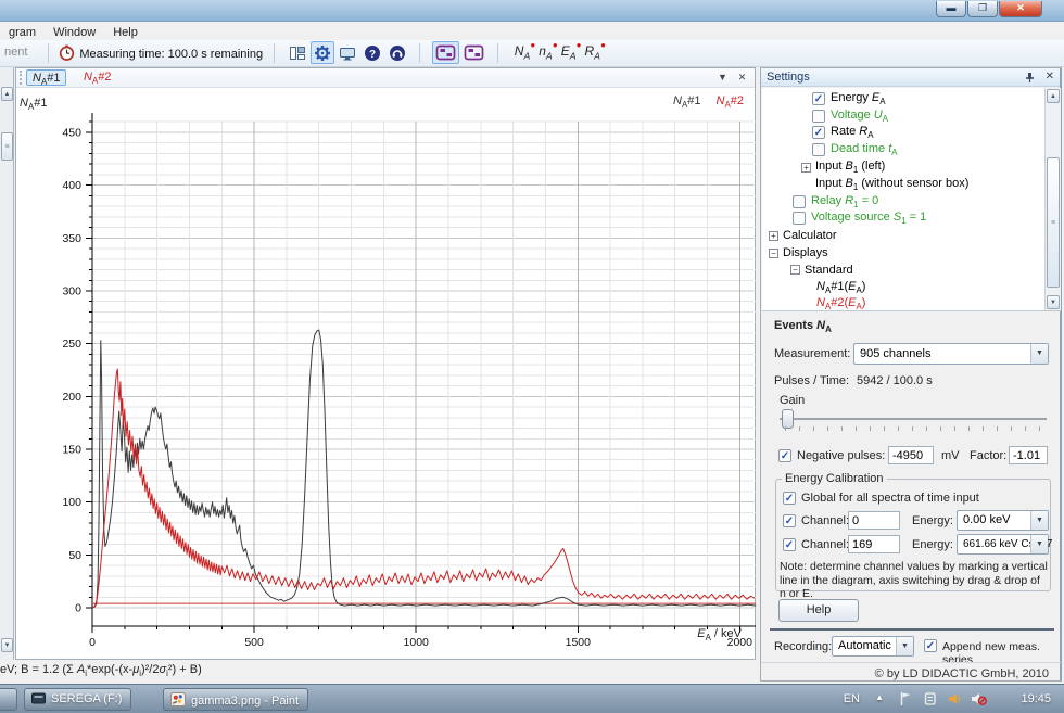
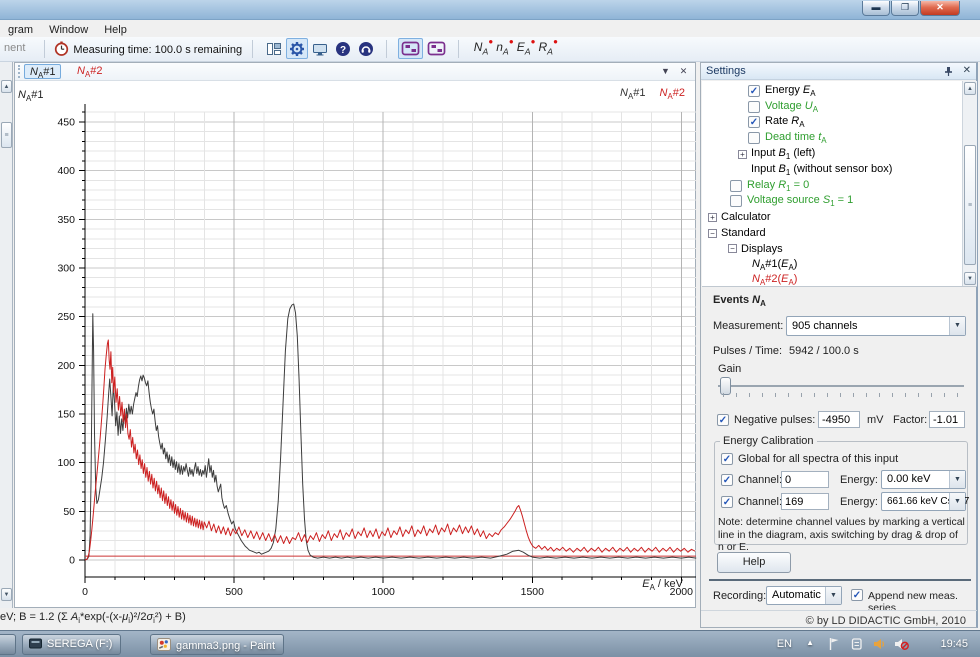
  ▬ ❐ ✕
  gram Window Help
  nent Measuring time: 100.0 s remaining
  ?
  NA
  ●
  nA
  ●
  EA
  ●
  RA
  ●
  ▼
  ✕
  NA#1
  NA#2
  NA#1
  NA#1 NA#2
  0
  50
  100
  150
  200
  250
  300
  350
  400
  450
  0
  500
  1000
  1500
  2000
  EA / keV
  eV; B = 1.2 (Σ Ai*exp(-(x-μi)²/2σi²) + B)
  Settings
  ✕
  ✓
  Energy EA
  Voltage UA
  ✓
  Rate RA
  Dead time tA
  +
  Input B1 (left)
  Input B1 (without sensor box)
  Relay R1 = 0
  Voltage source S1 = 1
  +
  Calculator
  −
- Displays
+ Standard
  −
- Standard
+ Displays
  NA#1(EA)
  NA#2(EA)
  Events NA
  Measurement:
  905 channels
  Pulses / Time:
  5942 / 100.0 s
  Gain
  ✓
  Negative pulses:
  -4950
  mV
  Factor:
  -1.01
  Energy Calibration
  ✓
- Global for all spectra of time input
+ Global for all spectra of this input
  ✓
  Channel
  0
  Energy:
  0.00 keV
  ✓
  Channel
  169
  Energy:
  661.66 keV C7
  Note: determine channel values by marking a vertical line in the diagram, axis switching by drag & drop of n or E.
  Help
  Recording:
  Automatic
  ✓
  Append new meas. series
  © by LD DIDACTIC GmbH, 2010
  SEREGA (F:)
  gamma3.png - Paint
  EN
  ▲
  19:45
